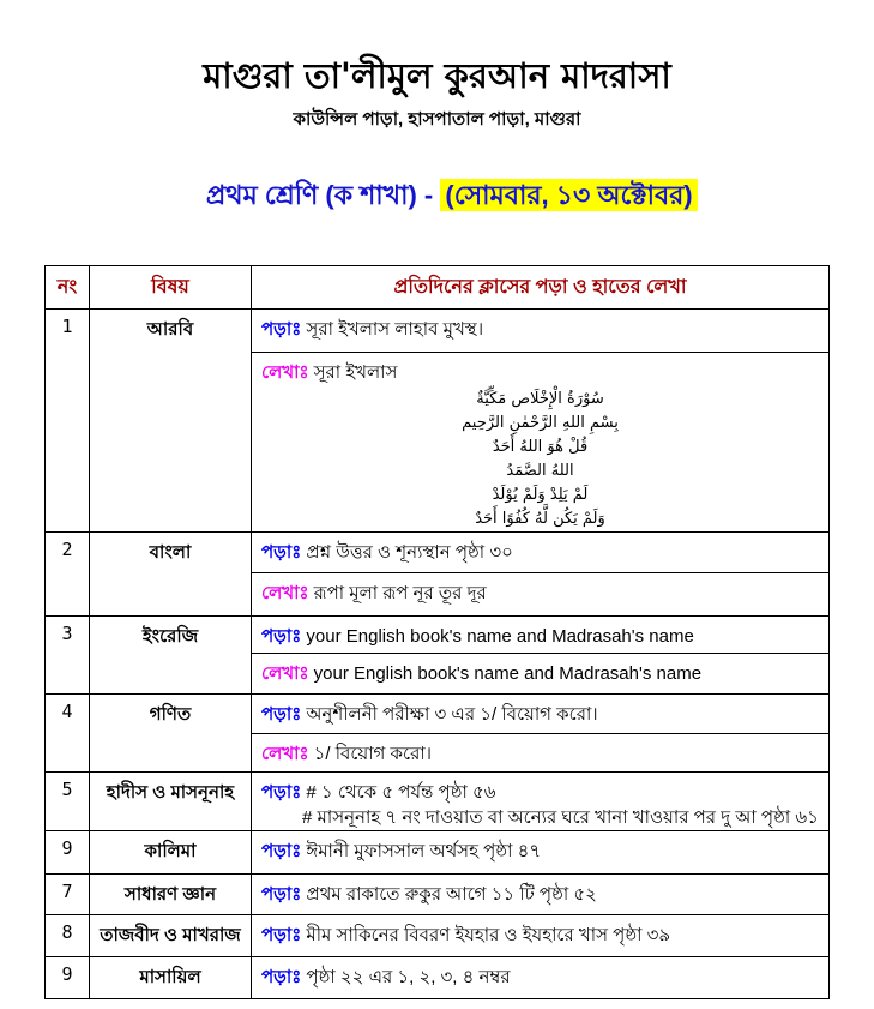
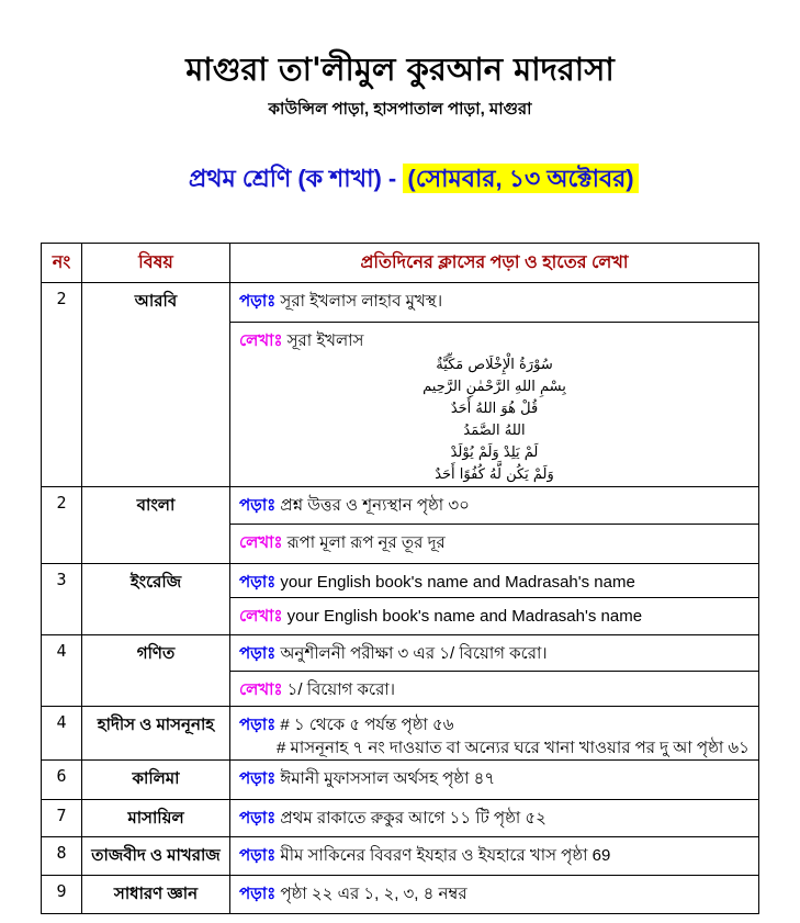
  মাগুরা তা'লীমুল কুরআন মাদরাসা
  কাউন্সিল পাড়া, হাসপাতাল পাড়া, মাগুরা
  প্রথম শ্রেণি (ক শাখা) - (সোমবার, ১৩ অক্টোবর)
  নং	বিষয়	প্রতিদিনের ক্লাসের পড়া ও হাতের লেখা
- 1	আরবি	পড়াঃ সূরা ইখলাস লাহাব মুখস্থ।
+ 2	আরবি	পড়াঃ সূরা ইখলাস লাহাব মুখস্থ।
  লেখাঃ সূরা ইখলাস سُوْرَةُ الْإِخْلَاص مَكِّيَّةٌ بِسْمِ اللهِ الرَّحْمٰنِ الرَّحِيم قُلْ هُوَ اللهُ أَحَدٌ اللهُ الصَّمَدُ لَمْ يَلِدْ وَلَمْ يُوْلَدْ وَلَمْ يَكُن لَّهُ كُفُوًا أَحَدٌ
  2	বাংলা	পড়াঃ প্রশ্ন উত্তর ও শূন্যস্থান পৃষ্ঠা ৩০
  লেখাঃ রূপা মূলা রূপ নূর তূর দূর
  3	ইংরেজি	পড়াঃ your English book's name and Madrasah's name
  লেখাঃ your English book's name and Madrasah's name
  4	গণিত	পড়াঃ অনুশীলনী পরীক্ষা ৩ এর ১/ বিয়োগ করো।
  লেখাঃ ১/ বিয়োগ করো।
- 5	হাদীস ও মাসনূনাহ	পড়াঃ # ১ থেকে ৫ পর্যন্ত পৃষ্ঠা ৫৬ # মাসনূনাহ ৭ নং দাওয়াত বা অন্যের ঘরে খানা খাওয়ার পর দু আ পৃষ্ঠা ৬১
+ 4	হাদীস ও মাসনূনাহ	পড়াঃ # ১ থেকে ৫ পর্যন্ত পৃষ্ঠা ৫৬ # মাসনূনাহ ৭ নং দাওয়াত বা অন্যের ঘরে খানা খাওয়ার পর দু আ পৃষ্ঠা ৬১
- 9	কালিমা	পড়াঃ ঈমানী মুফাসসাল অর্থসহ পৃষ্ঠা ৪৭
+ 6	কালিমা	পড়াঃ ঈমানী মুফাসসাল অর্থসহ পৃষ্ঠা ৪৭
- 7	সাধারণ জ্ঞান	পড়াঃ প্রথম রাকাতে রুকুর আগে ১১ টি পৃষ্ঠা ৫২
+ 7	মাসায়িল	পড়াঃ প্রথম রাকাতে রুকুর আগে ১১ টি পৃষ্ঠা ৫২
- 8	তাজবীদ ও মাখরাজ	পড়াঃ মীম সাকিনের বিবরণ ইযহার ও ইযহারে খাস পৃষ্ঠা ৩৯
+ 8	তাজবীদ ও মাখরাজ	পড়াঃ মীম সাকিনের বিবরণ ইযহার ও ইযহারে খাস পৃষ্ঠা 69
- 9	মাসায়িল	পড়াঃ পৃষ্ঠা ২২ এর ১, ২, ৩, ৪ নম্বর
+ 9	সাধারণ জ্ঞান	পড়াঃ পৃষ্ঠা ২২ এর ১, ২, ৩, ৪ নম্বর
